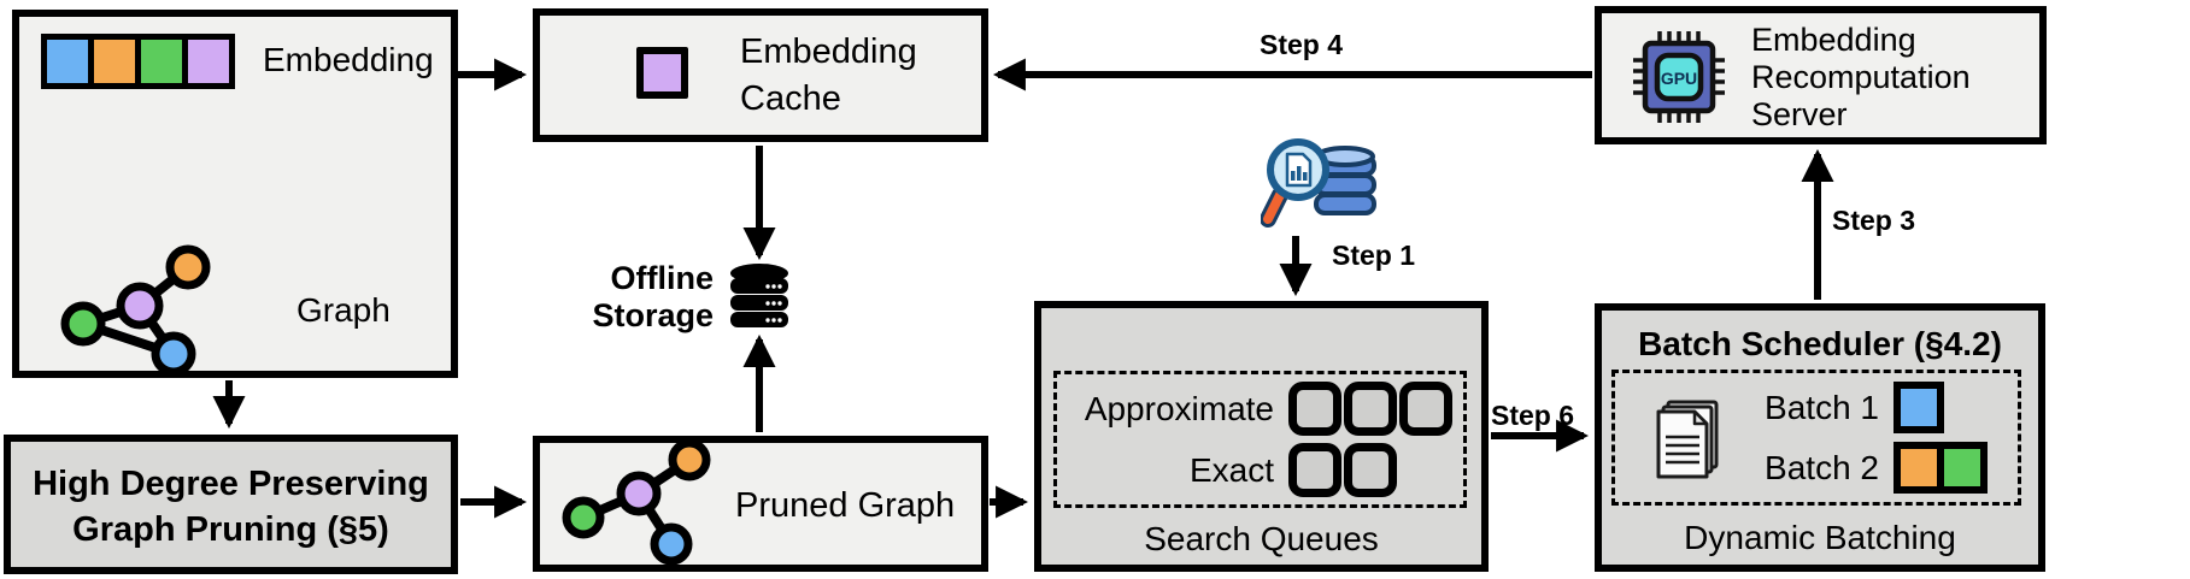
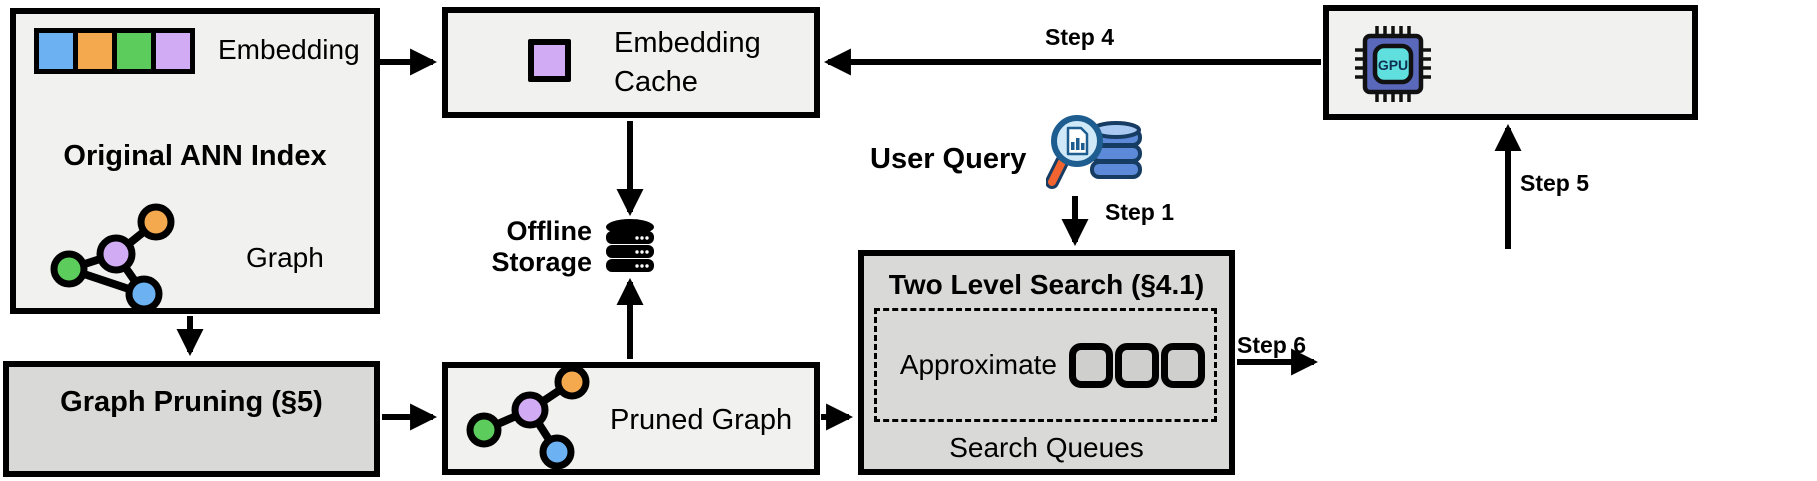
  Embedding
+ Original ANN Index
  Graph
- High Degree Preserving
  Graph Pruning (§5)
  Embedding Cache
  Offline Storage
  Pruned Graph
+ User Query
  Step 1
+ Two Level Search (§4.1)
  Approximate
- Exact
  Search Queues
  Step 6
- Batch Scheduler (§4.2)
- Batch 1
- Batch 2
- Dynamic Batching
- Step 3
+ Step 5
  GPU
- Embedding Recomputation Server
  Step 4
